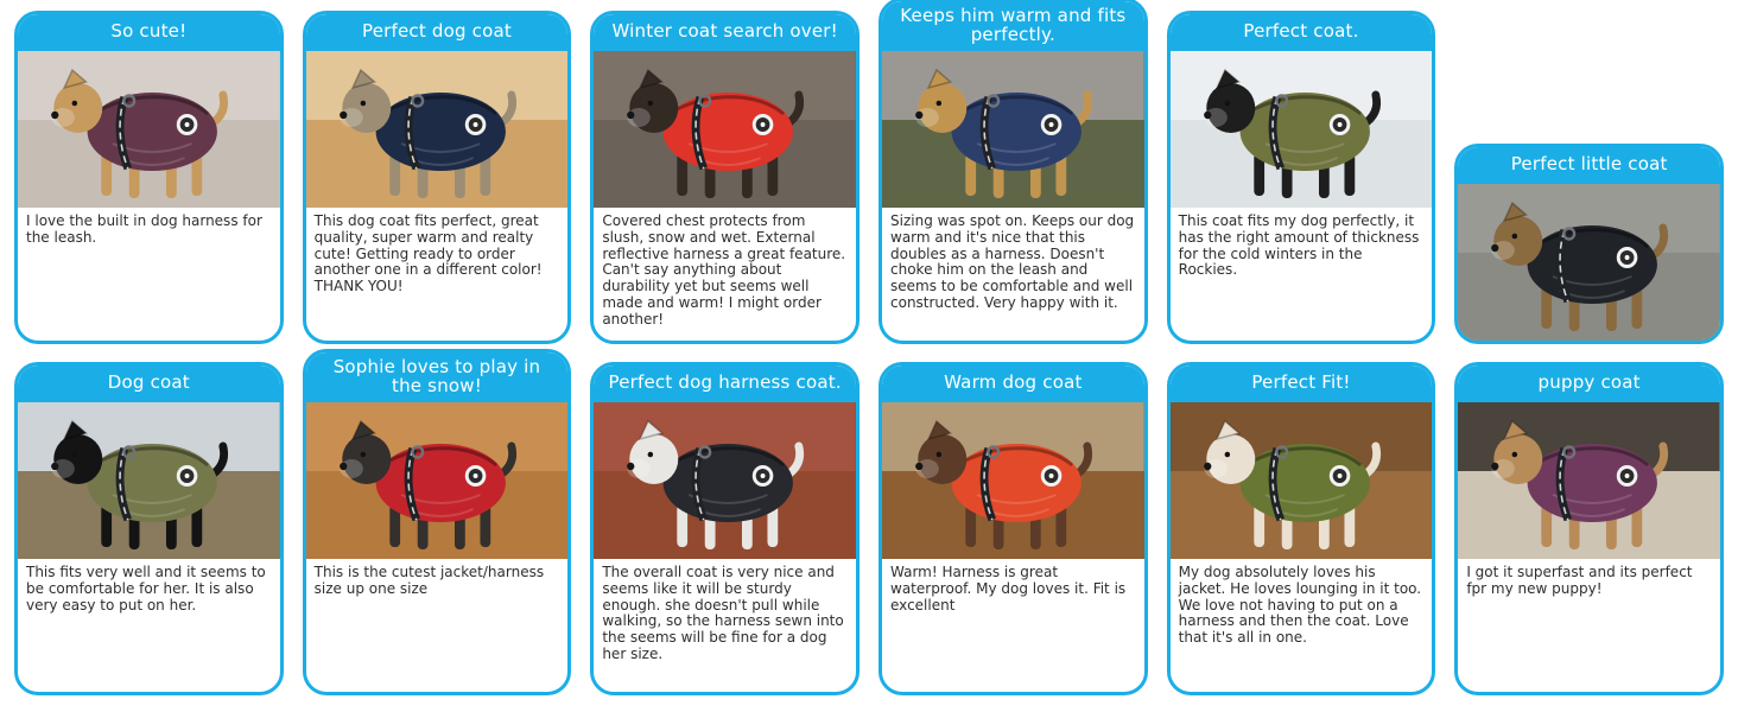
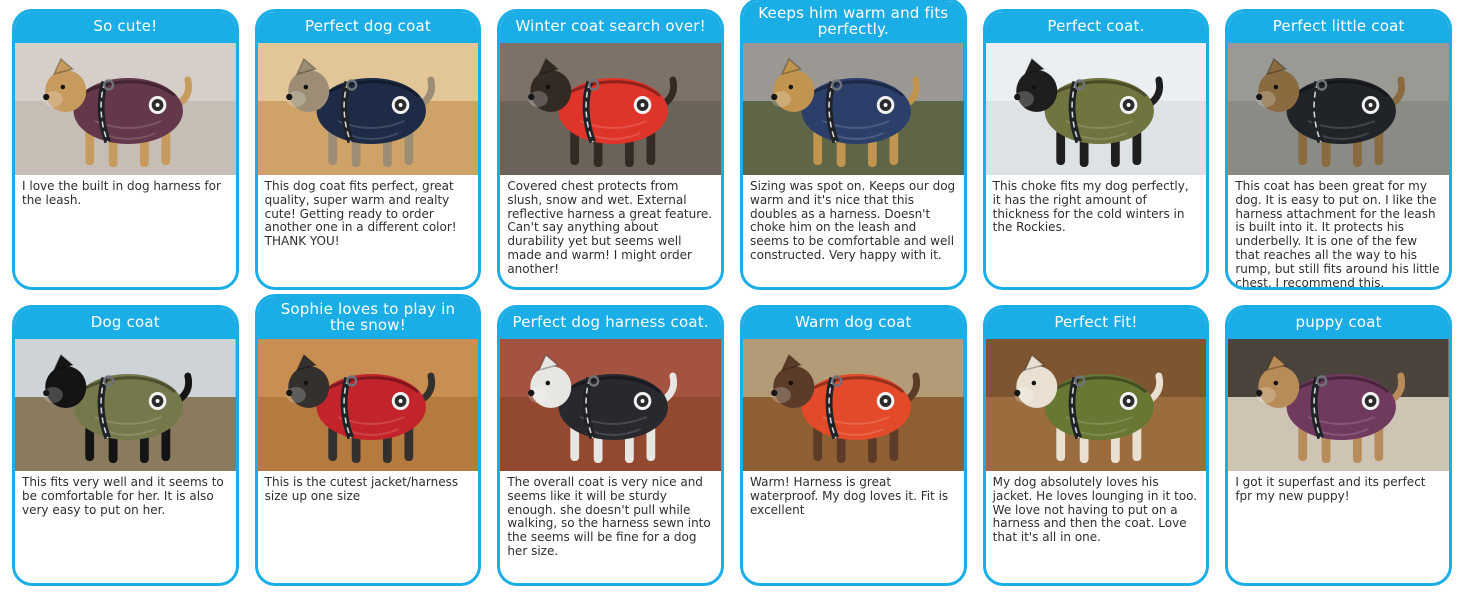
  So cute!
  I love the built in dog harness for the leash.
  Perfect dog coat
  This dog coat fits perfect, great quality, super warm and realty cute! Getting ready to order another one in a different color! THANK YOU!
  Winter coat search over!
  Covered chest protects from slush, snow and wet. External reflective harness a great feature. Can't say anything about durability yet but seems well made and warm! I might order another!
  Keeps him warm and fits perfectly.
  Sizing was spot on. Keeps our dog warm and it's nice that this doubles as a harness. Doesn't choke him on the leash and seems to be comfortable and well constructed. Very happy with it.
  Perfect coat.
- This coat fits my dog perfectly, it has the right amount of thickness for the cold winters in the Rockies.
+ This choke fits my dog perfectly, it has the right amount of thickness for the cold winters in the Rockies.
  Perfect little coat
+ This coat has been great for my dog. It is easy to put on. I like the harness attachment for the leash is built into it. It protects his underbelly. It is one of the few that reaches all the way to his rump, but still fits around his little chest. I recommend this.
  Dog coat
  This fits very well and it seems to be comfortable for her. It is also very easy to put on her.
  Sophie loves to play in the snow!
  This is the cutest jacket/harness size up one size
  Perfect dog harness coat.
  The overall coat is very nice and seems like it will be sturdy enough. she doesn't pull while walking, so the harness sewn into the seems will be fine for a dog her size.
  Warm dog coat
  Warm! Harness is great waterproof. My dog loves it. Fit is excellent
  Perfect Fit!
  My dog absolutely loves his jacket. He loves lounging in it too. We love not having to put on a harness and then the coat. Love that it's all in one.
  puppy coat
  I got it superfast and its perfect fpr my new puppy!
